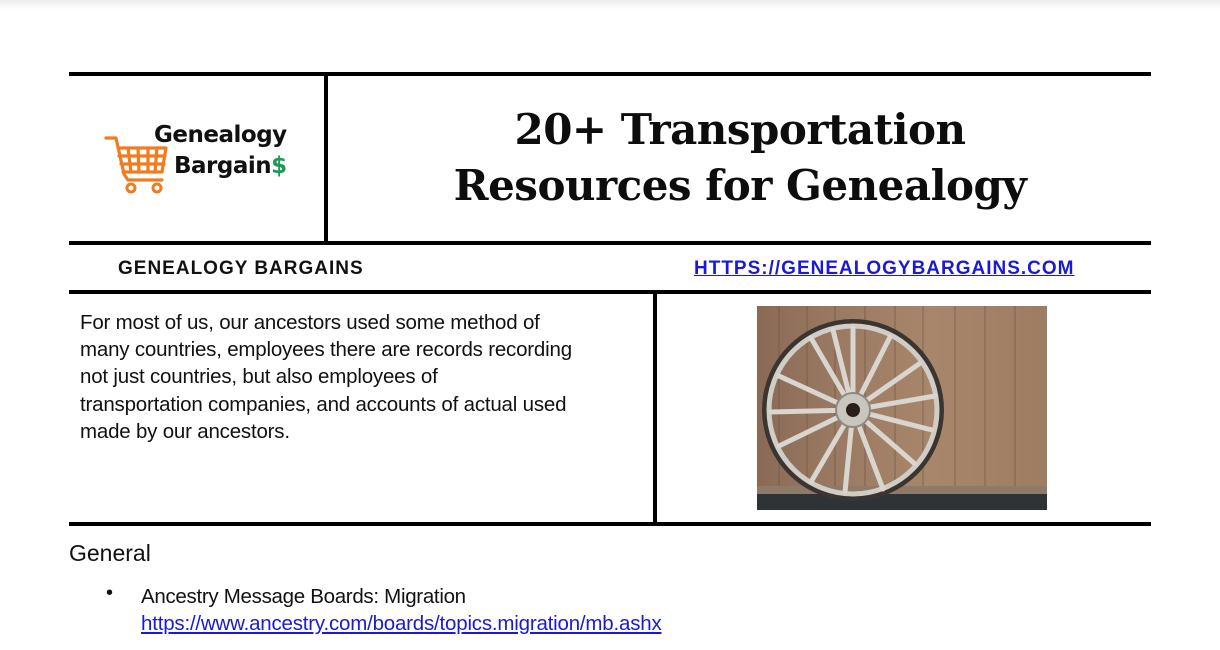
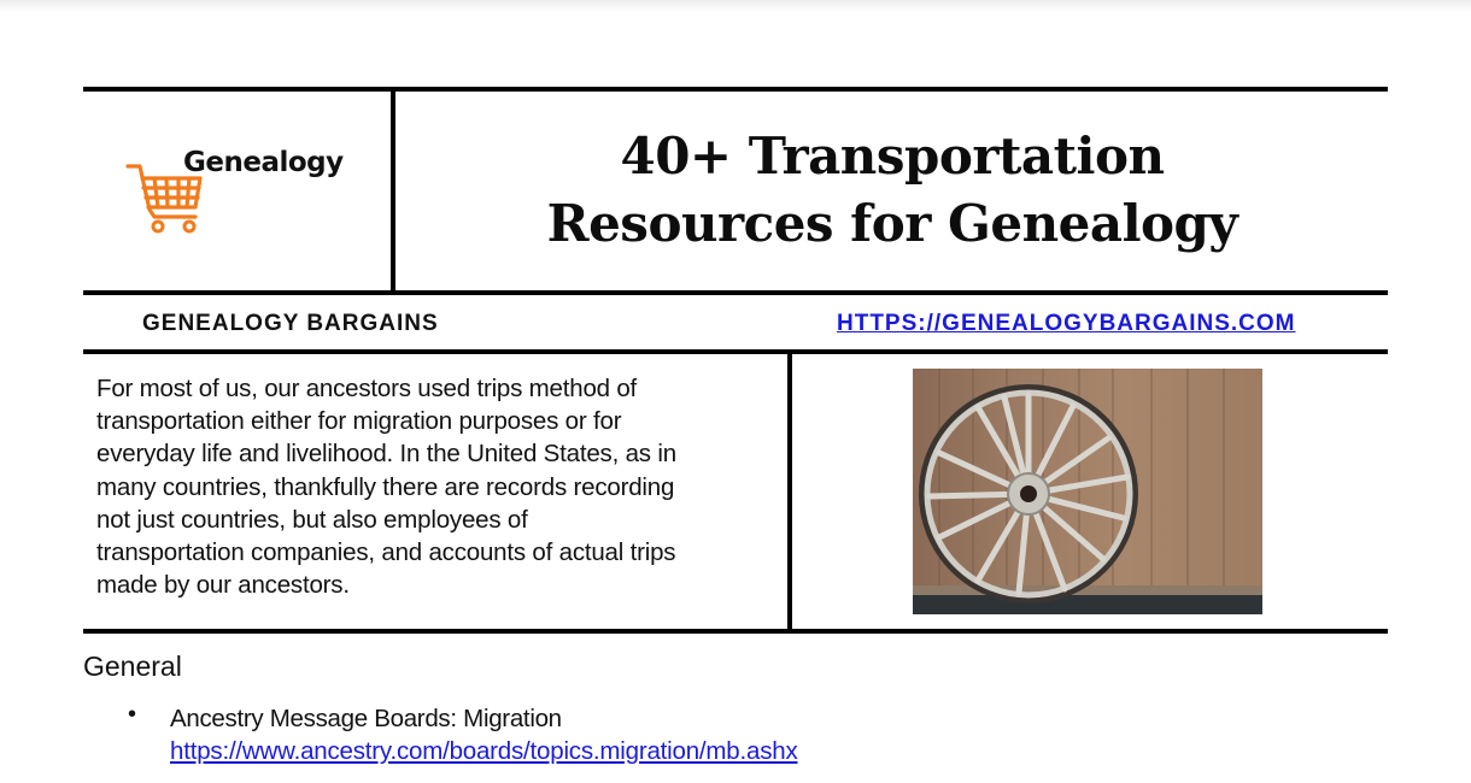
  Genealogy
- Bargain$
- 20+ Transportation
+ 40+ Transportation
  Resources for Genealogy
  GENEALOGY BARGAINS
  HTTPS://GENEALOGYBARGAINS.COM
- For most of us, our ancestors used some method of
+ For most of us, our ancestors used trips method of
+ transportation either for migration purposes or for
+ everyday life and livelihood. In the United States, as in
- many countries, employees there are records recording
+ many countries, thankfully there are records recording
  not just countries, but also employees of
- transportation companies, and accounts of actual used
+ transportation companies, and accounts of actual trips
  made by our ancestors.
  General
  •
  Ancestry Message Boards: Migration
  https://www.ancestry.com/boards/topics.migration/mb.ashx
